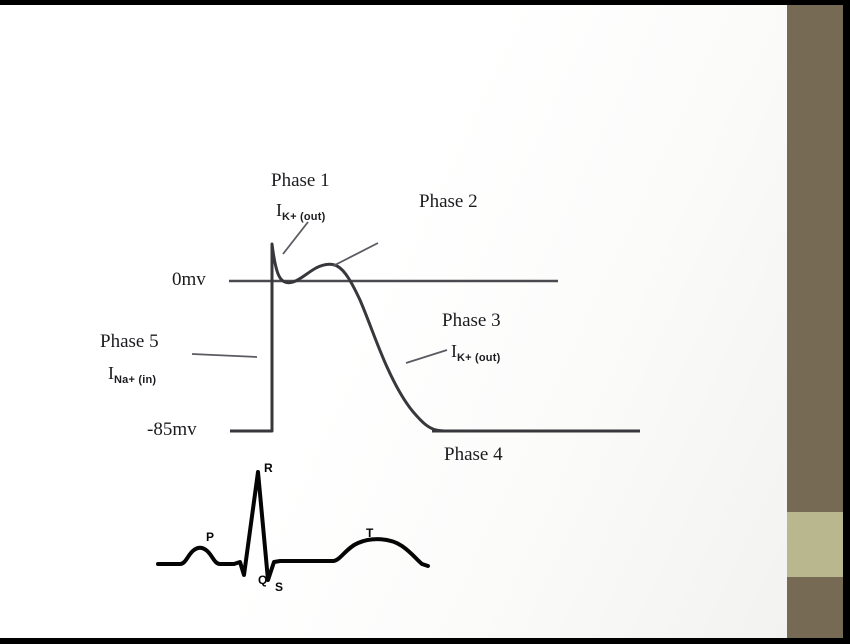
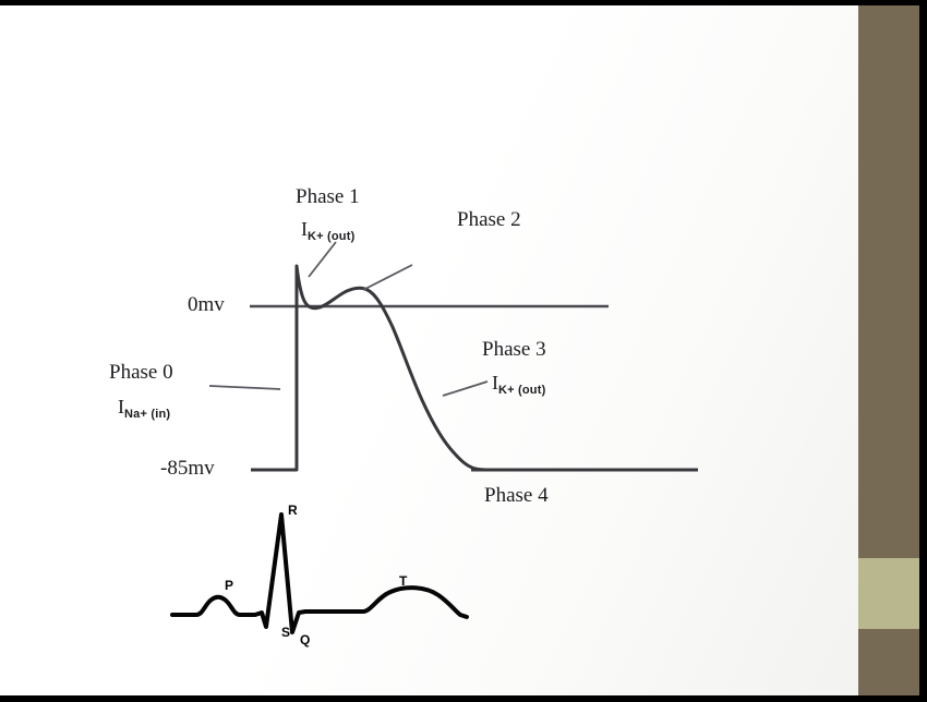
  0mv
  -85mv
  Phase 1
  IK+ (out)
  Phase 2
- Phase 5
+ Phase 0
  INa+ (in)
  Phase 3
  IK+ (out)
  Phase 4
  P
- Q
+ S
  R
- S
+ Q
  T
